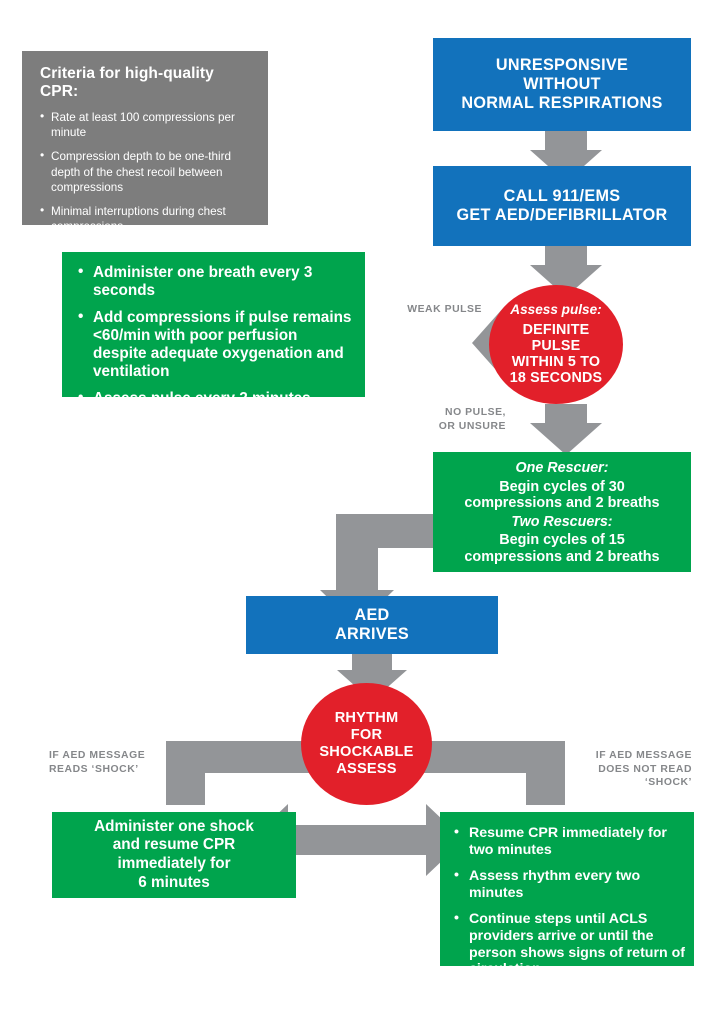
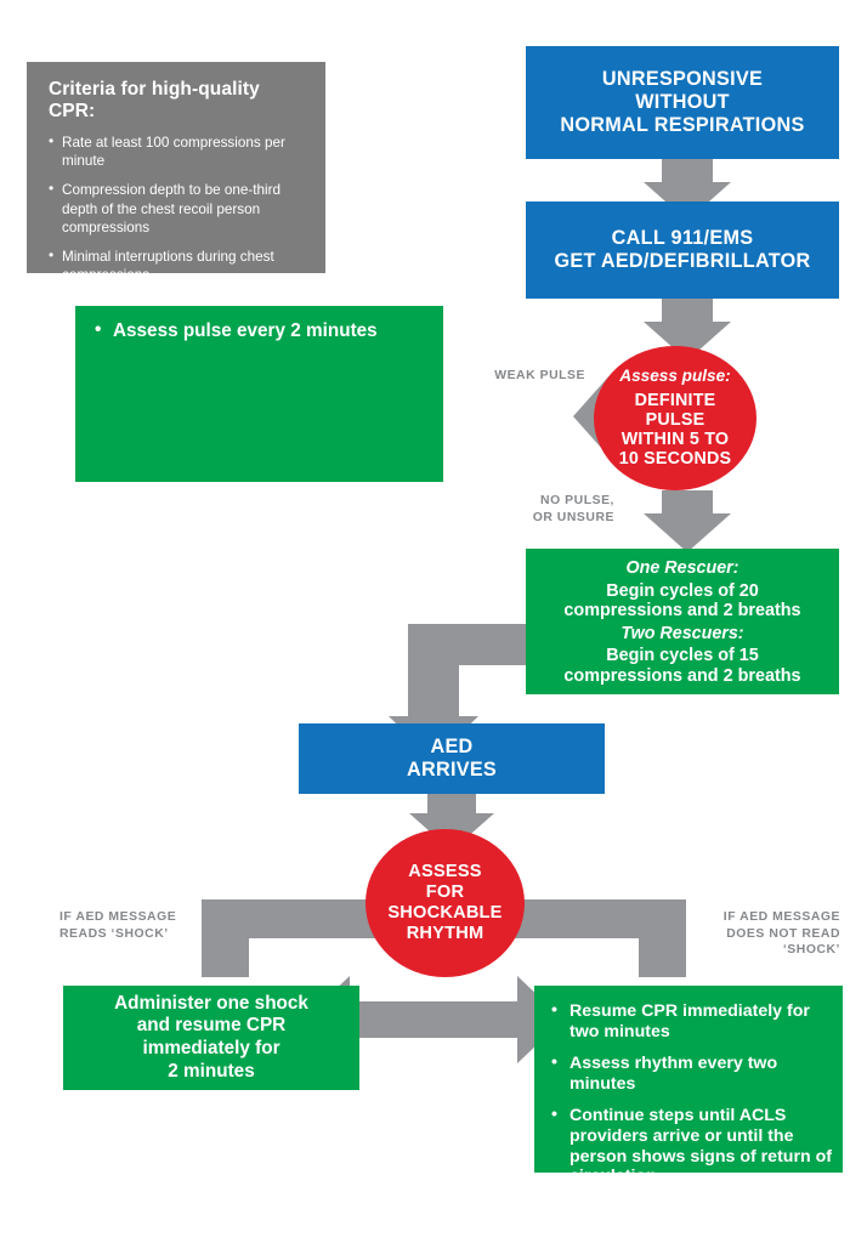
  Criteria for high-quality CPR:
  Rate at least 100 compressions per minute
- Compression depth to be one-third depth of the chest recoil between compressions
+ Compression depth to be one-third depth of the chest recoil person compressions
  Minimal interruptions during chest compressions
  Do not over-ventilate
  UNRESPONSIVE
  WITHOUT
  NORMAL RESPIRATIONS
  CALL 911/EMS
  GET AED/DEFIBRILLATOR
  Assess pulse:
  DEFINITE
  PULSE
  WITHIN 5 TO
- 18 SECONDS
+ 10 SECONDS
- Administer one breath every 3 seconds
- Add compressions if pulse remains <60/min with poor perfusion despite adequate oxygenation and ventilation
  Assess pulse every 2 minutes
  One Rescuer:
- Begin cycles of 30
+ Begin cycles of 20
  compressions and 2 breaths
  Two Rescuers:
  Begin cycles of 15
  compressions and 2 breaths
  AED
  ARRIVES
- RHYTHM
+ ASSESS
  FOR
  SHOCKABLE
- ASSESS
+ RHYTHM
  Administer one shock
  and resume CPR
  immediately for
- 6 minutes
+ 2 minutes
  Resume CPR immediately for two minutes
  Assess rhythm every two minutes
  Continue steps until ACLS providers arrive or until the person shows signs of return of circulation
  WEAK PULSE
  NO PULSE,
  OR UNSURE
  IF AED MESSAGE
  READS ‘SHOCK’
  IF AED MESSAGE
  DOES NOT READ
  ‘SHOCK’
